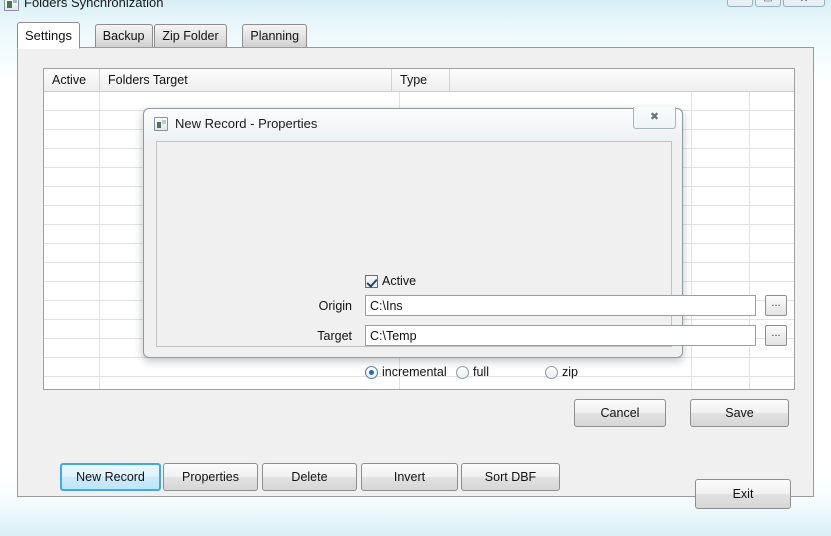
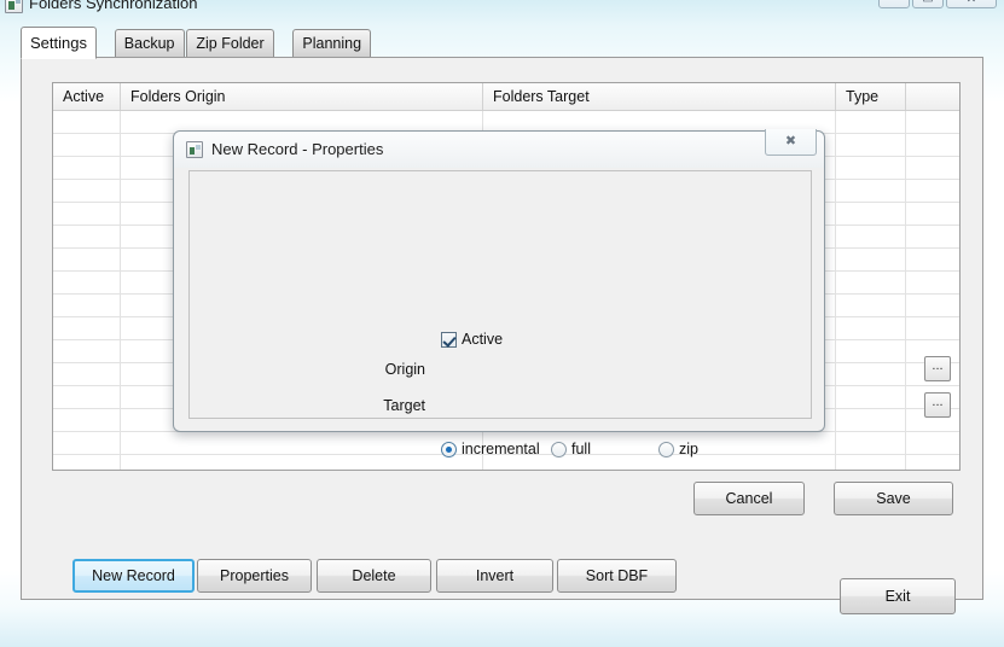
  Folders Synchronization
  Settings
  Backup
  Zip Folder
  Planning
  Active
+ Folders Origin
  Folders Target
  Type
  New Record
  Properties
  Delete
  Invert
  Sort DBF
  Exit
  New Record - Properties
  ✖
  Active
  Origin
- C:\Ins
  ...
  Target
- C:\Temp
  ...
  incremental
  full
  zip
  Cancel
  Save
